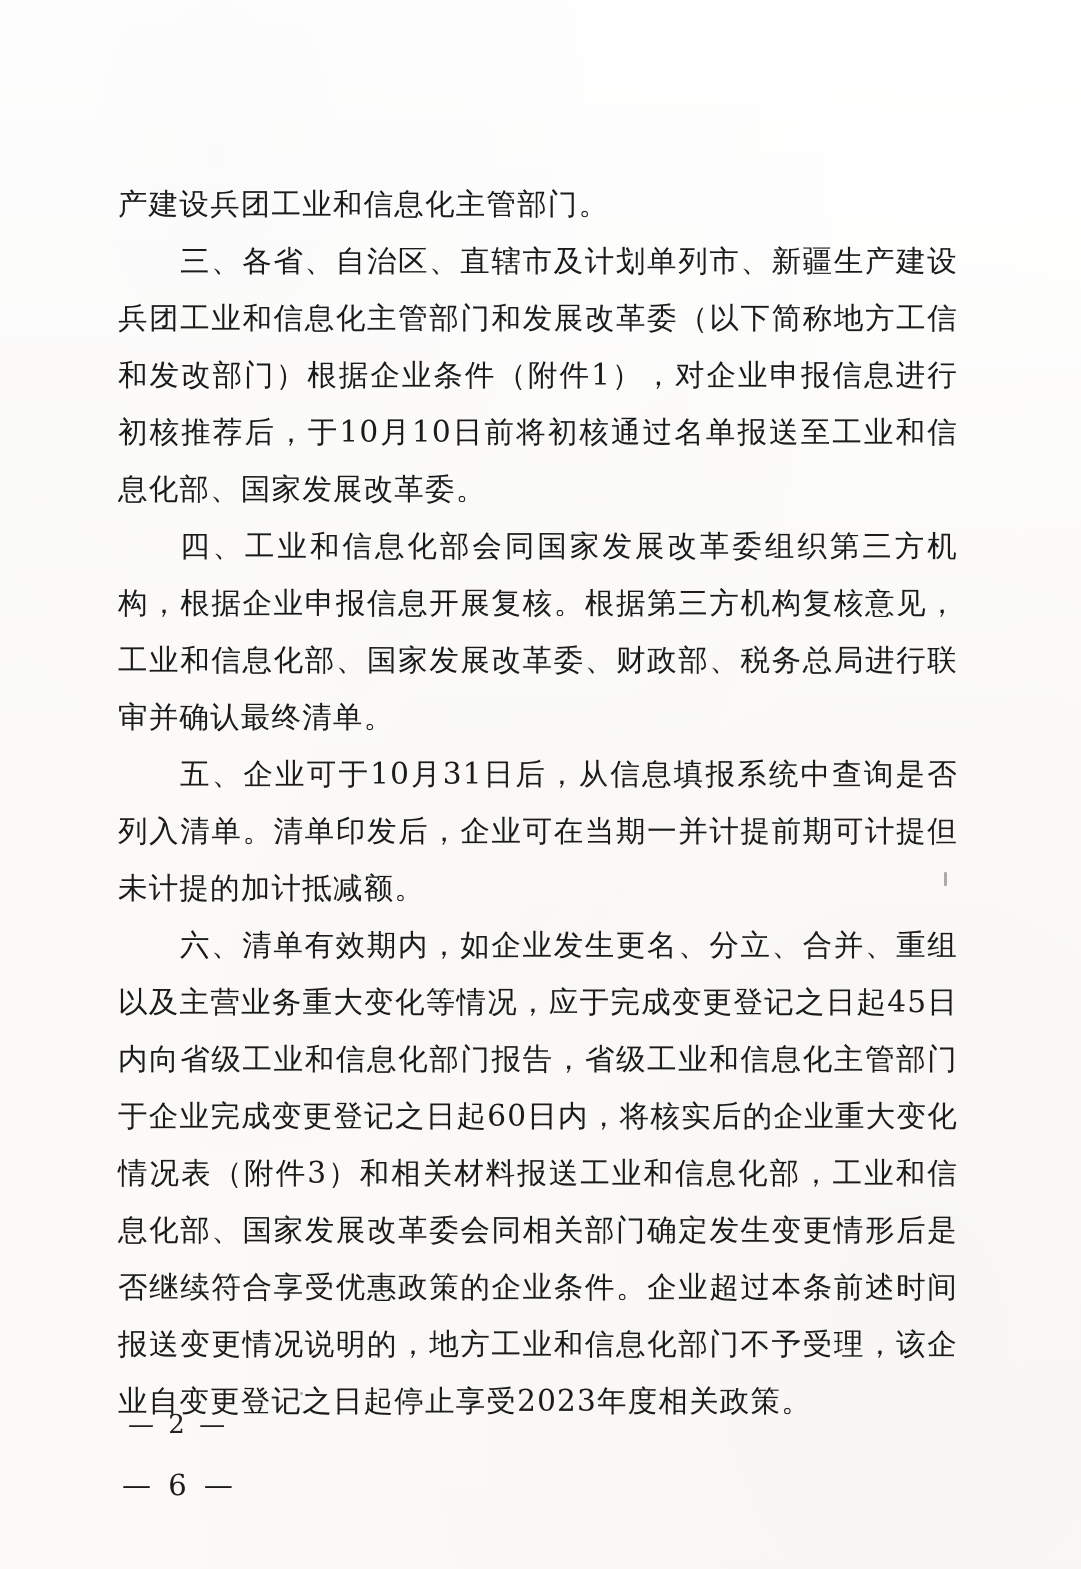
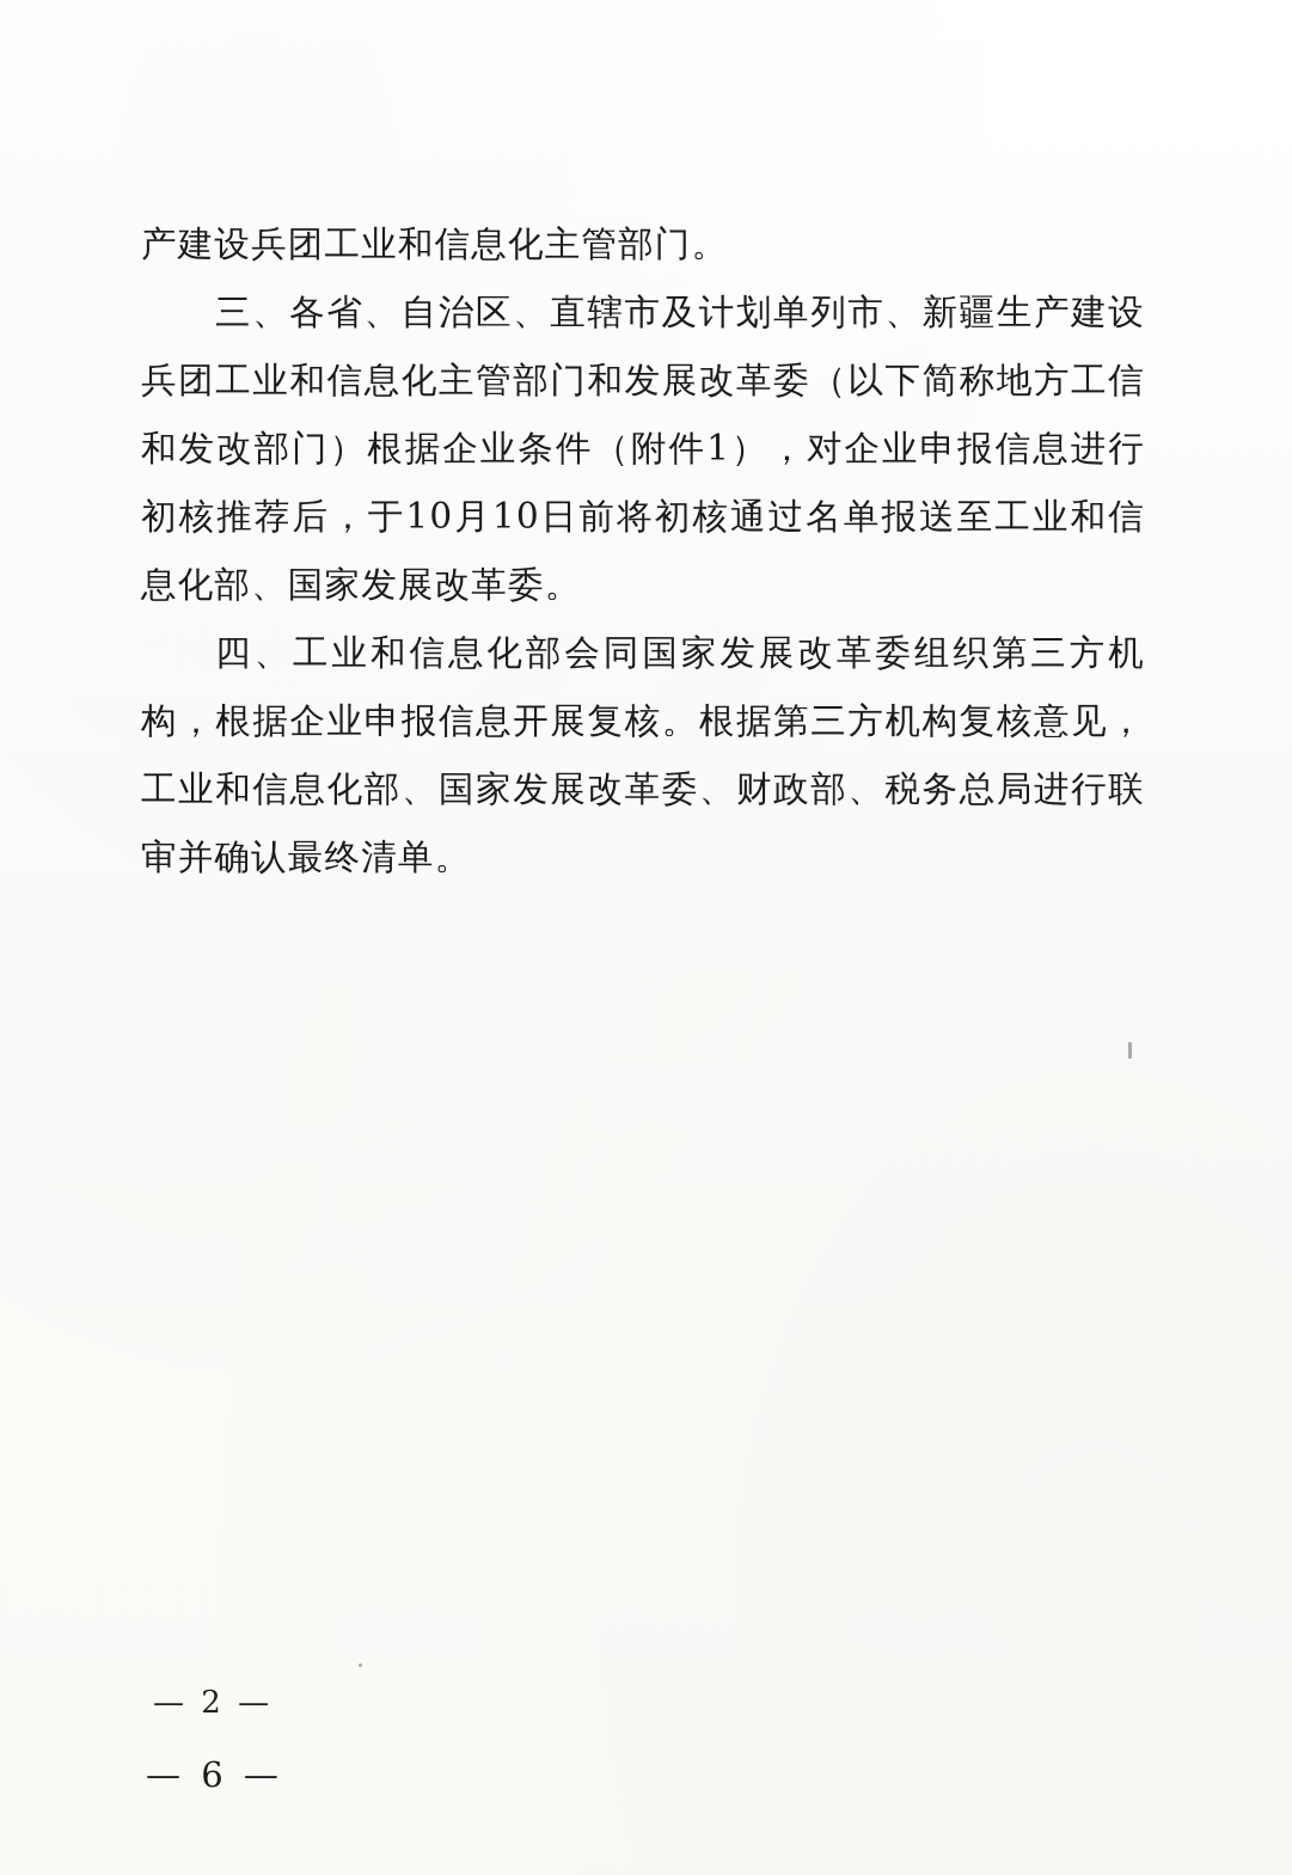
  产建设兵团工业和信息化主管部门。
  三、各省、自治区、直辖市及计划单列市、新疆生产建设兵团工业和信息化主管部门和发展改革委（以下简称地方工信和发改部门）根据企业条件（附件1），对企业申报信息进行初核推荐后，于10月10日前将初核通过名单报送至工业和信息化部、国家发展改革委。
  四、工业和信息化部会同国家发展改革委组织第三方机构，根据企业申报信息开展复核。根据第三方机构复核意见，工业和信息化部、国家发展改革委、财政部、税务总局进行联审并确认最终清单。
- 五、企业可于10月31日后，从信息填报系统中查询是否列入清单。清单印发后，企业可在当期一并计提前期可计提但未计提的加计抵减额。
- 六、清单有效期内，如企业发生更名、分立、合并、重组以及主营业务重大变化等情况，应于完成变更登记之日起45日内向省级工业和信息化部门报告，省级工业和信息化主管部门于企业完成变更登记之日起60日内，将核实后的企业重大变化情况表（附件3）和相关材料报送工业和信息化部，工业和信息化部、国家发展改革委会同相关部门确定发生变更情形后是否继续符合享受优惠政策的企业条件。企业超过本条前述时间报送变更情况说明的，地方工业和信息化部门不予受理，该企业自变更登记之日起停止享受2023年度相关政策。
  — 2 —
  — 6 —
